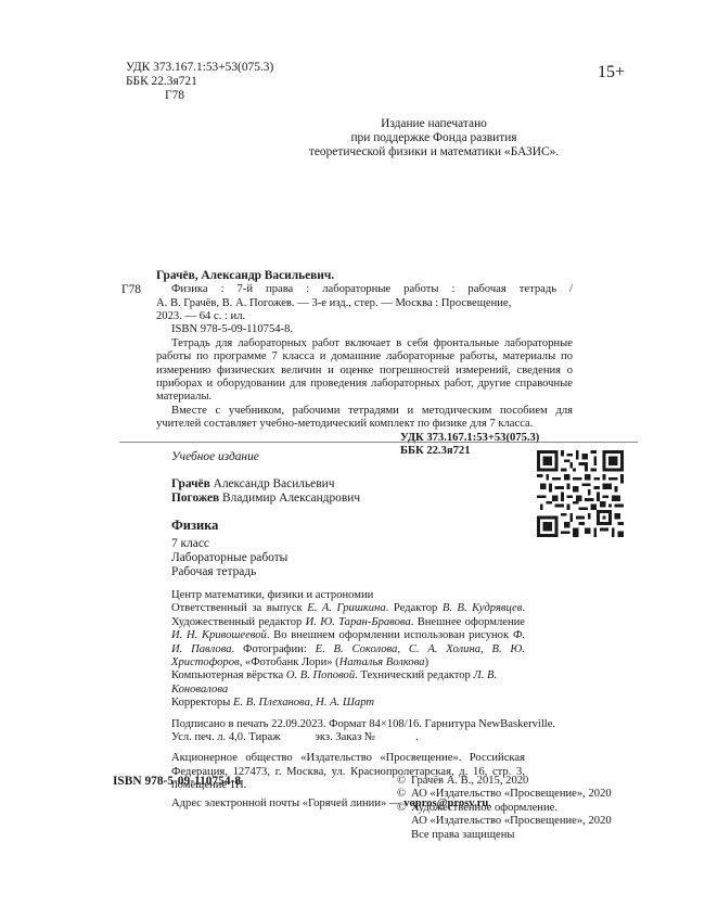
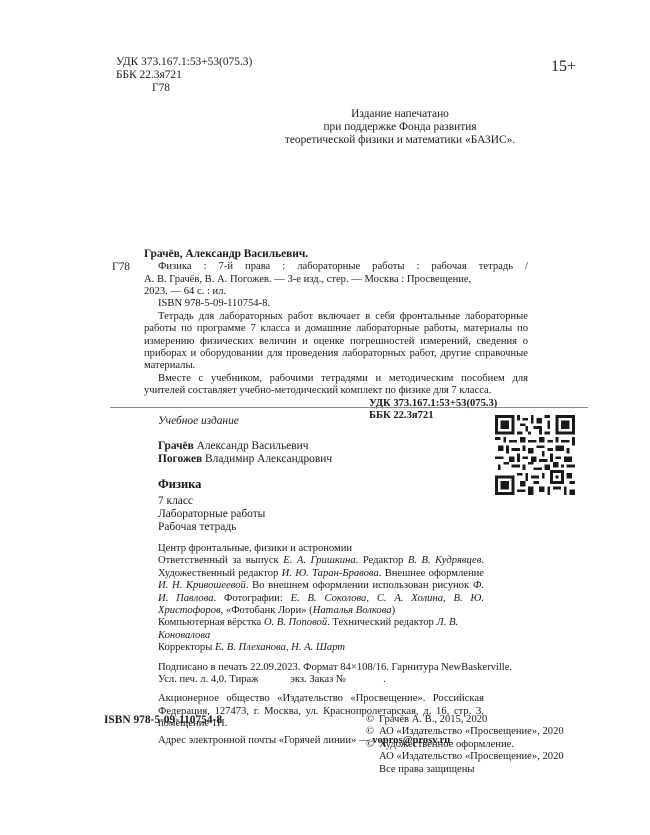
  УДК 373.167.1:53+53(075.3)
  ББК 22.3я721
  Г78
  15+
  Издание напечатано
  при поддержке Фонда развития
  теоретической физики и математики «БАЗИС».
  Грачёв, Александр Васильевич.
  Г78
  Физика : 7-й права : лабораторные работы : рабочая тетрадь /
  А. В. Грачёв, В. А. Погожев. — 3-е изд., стер. — Москва : Просвещение,
  2023. — 64 с. : ил.
  ISBN 978-5-09-110754-8.
  Тетрадь для лабораторных работ включает в себя фронтальные лабораторные работы по программе 7 класса и домашние лабораторные работы, материалы по измерению физических величин и оценке погрешностей измерений, сведения о приборах и оборудовании для проведения лабораторных работ, другие справочные материалы.
  Вместе с учебником, рабочими тетрадями и методическим пособием для учителей составляет учебно-методический комплект по физике для 7 класса.
  УДК 373.167.1:53+53(075.3)
  ББК 22.3я721
  Учебное издание
  Грачёв Александр Васильевич
  Погожев Владимир Александрович
  Физика
  7 класс
  Лабораторные работы
  Рабочая тетрадь
- Центр математики, физики и астрономии
+ Центр фронтальные, физики и астрономии
  Ответственный за выпуск Е. А. Гришкина. Редактор В. В. Кудрявцев. Художественный редактор И. Ю. Таран-Бравова. Внешнее оформление И. Н. Кривошеевой. Во внешнем оформлении использован рисунок Ф. И. Павлова. Фотографии: Е. В. Соколова, С. А. Холина, В. Ю. Христофоров, «Фотобанк Лори» (Наталья Волкова)
  Компьютерная вёрстка О. В. Поповой. Технический редактор Л. В. Коновалова
  Корректоры Е. В. Плеханова, Н. А. Шарт
  Подписано в печать 22.09.2023. Формат 84×108/16. Гарнитура NewBaskerville.
  Усл. печ. л. 4,0. Тираж экз. Заказ № .
  Акционерное общество «Издательство «Просвещение». Российская Федерация, 127473, г. Москва, ул. Краснопролетарская, д. 16, стр. 3, помещение 1Н.
  Адрес электронной почты «Горячей линии» — vopros@prosv.ru.
  ISBN 978-5-09-110754-8
  © Грачёв А. В., 2015, 2020
  © АО «Издательство «Просвещение», 2020
  © Художественное оформление.
  АО «Издательство «Просвещение», 2020
  Все права защищены
